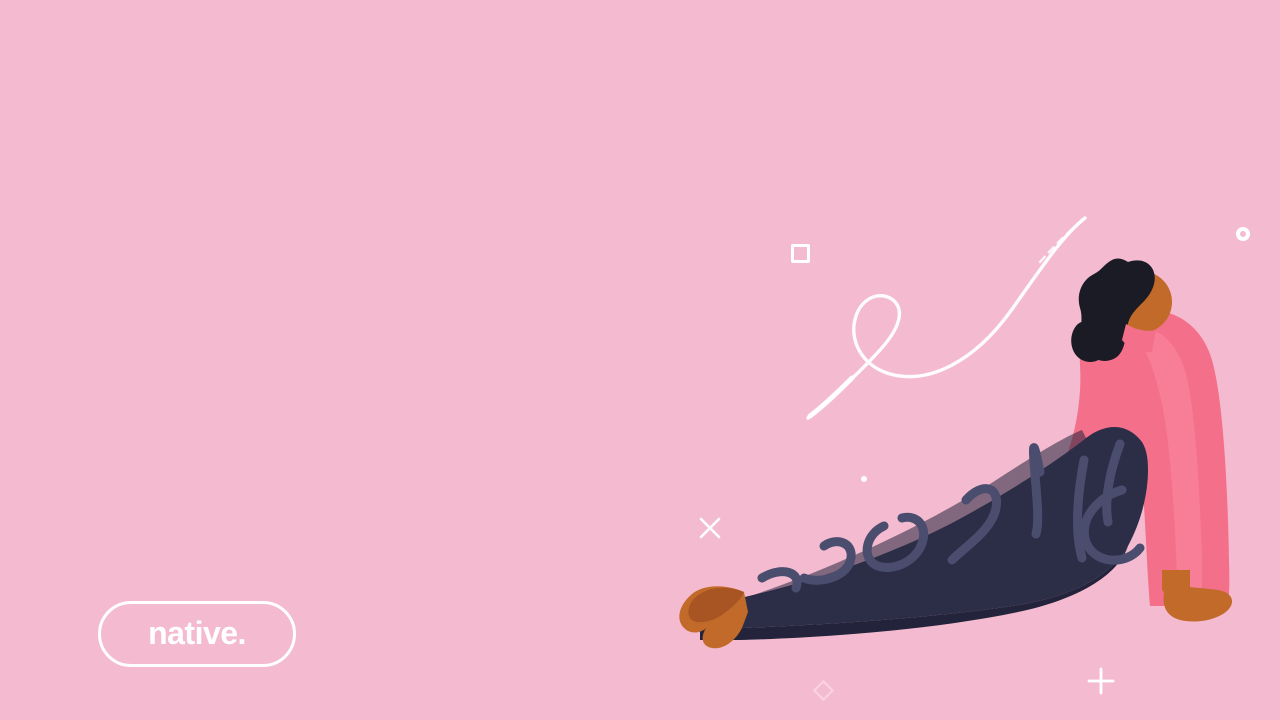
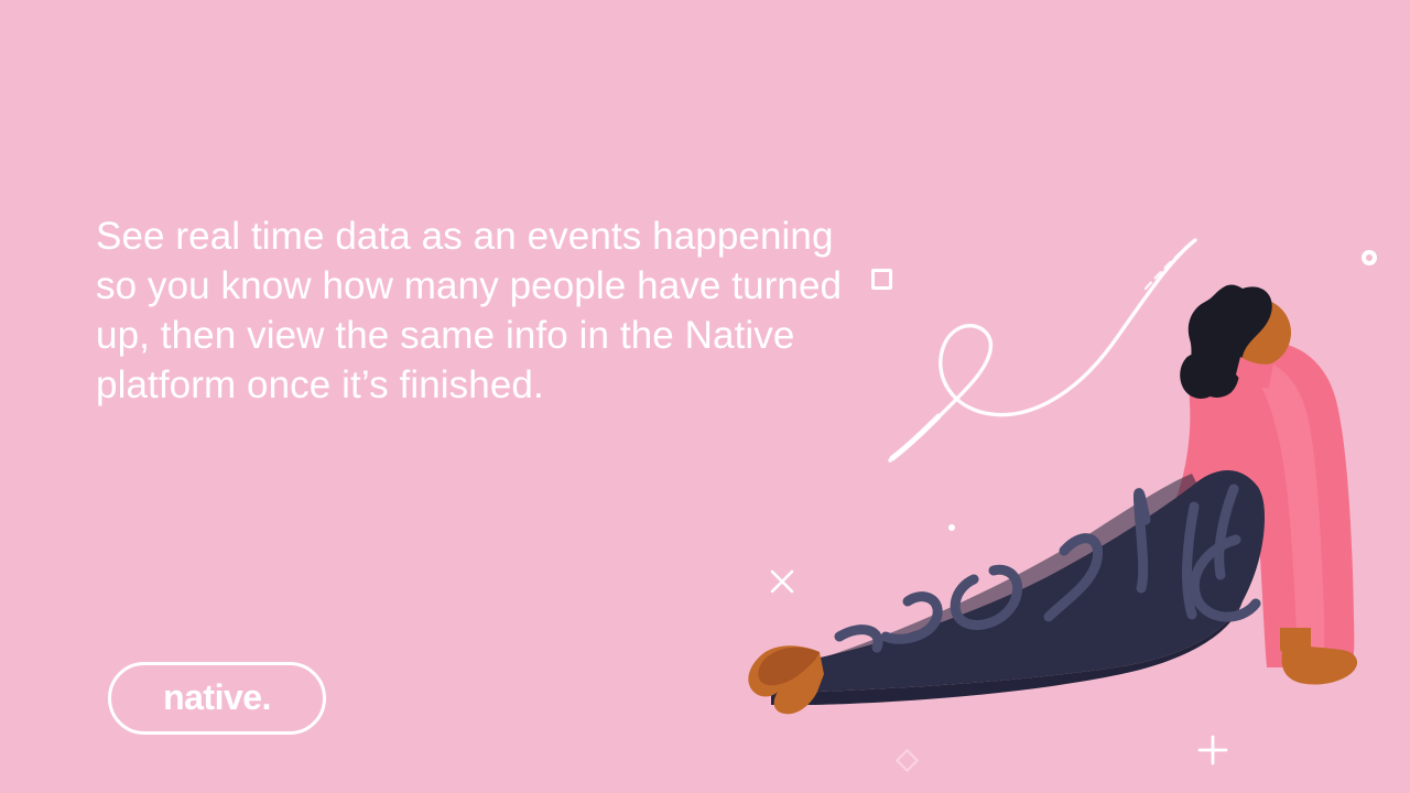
+ See real time data as an events happening so you know how many people have turned up, then view the same info in the Native platform once it’s finished.
  native.
